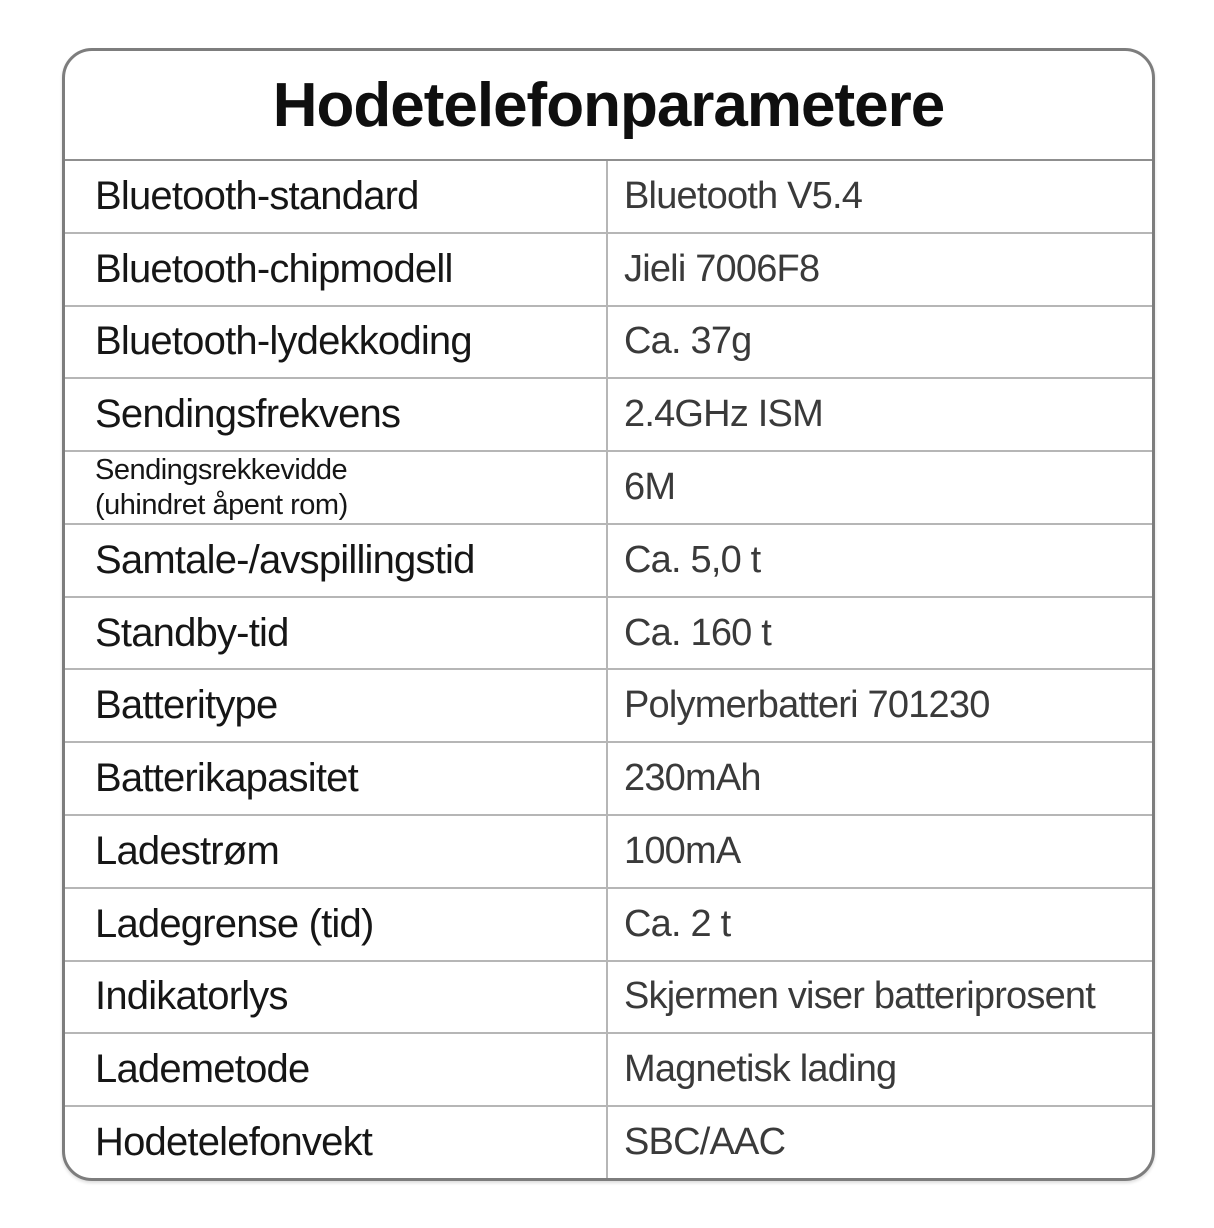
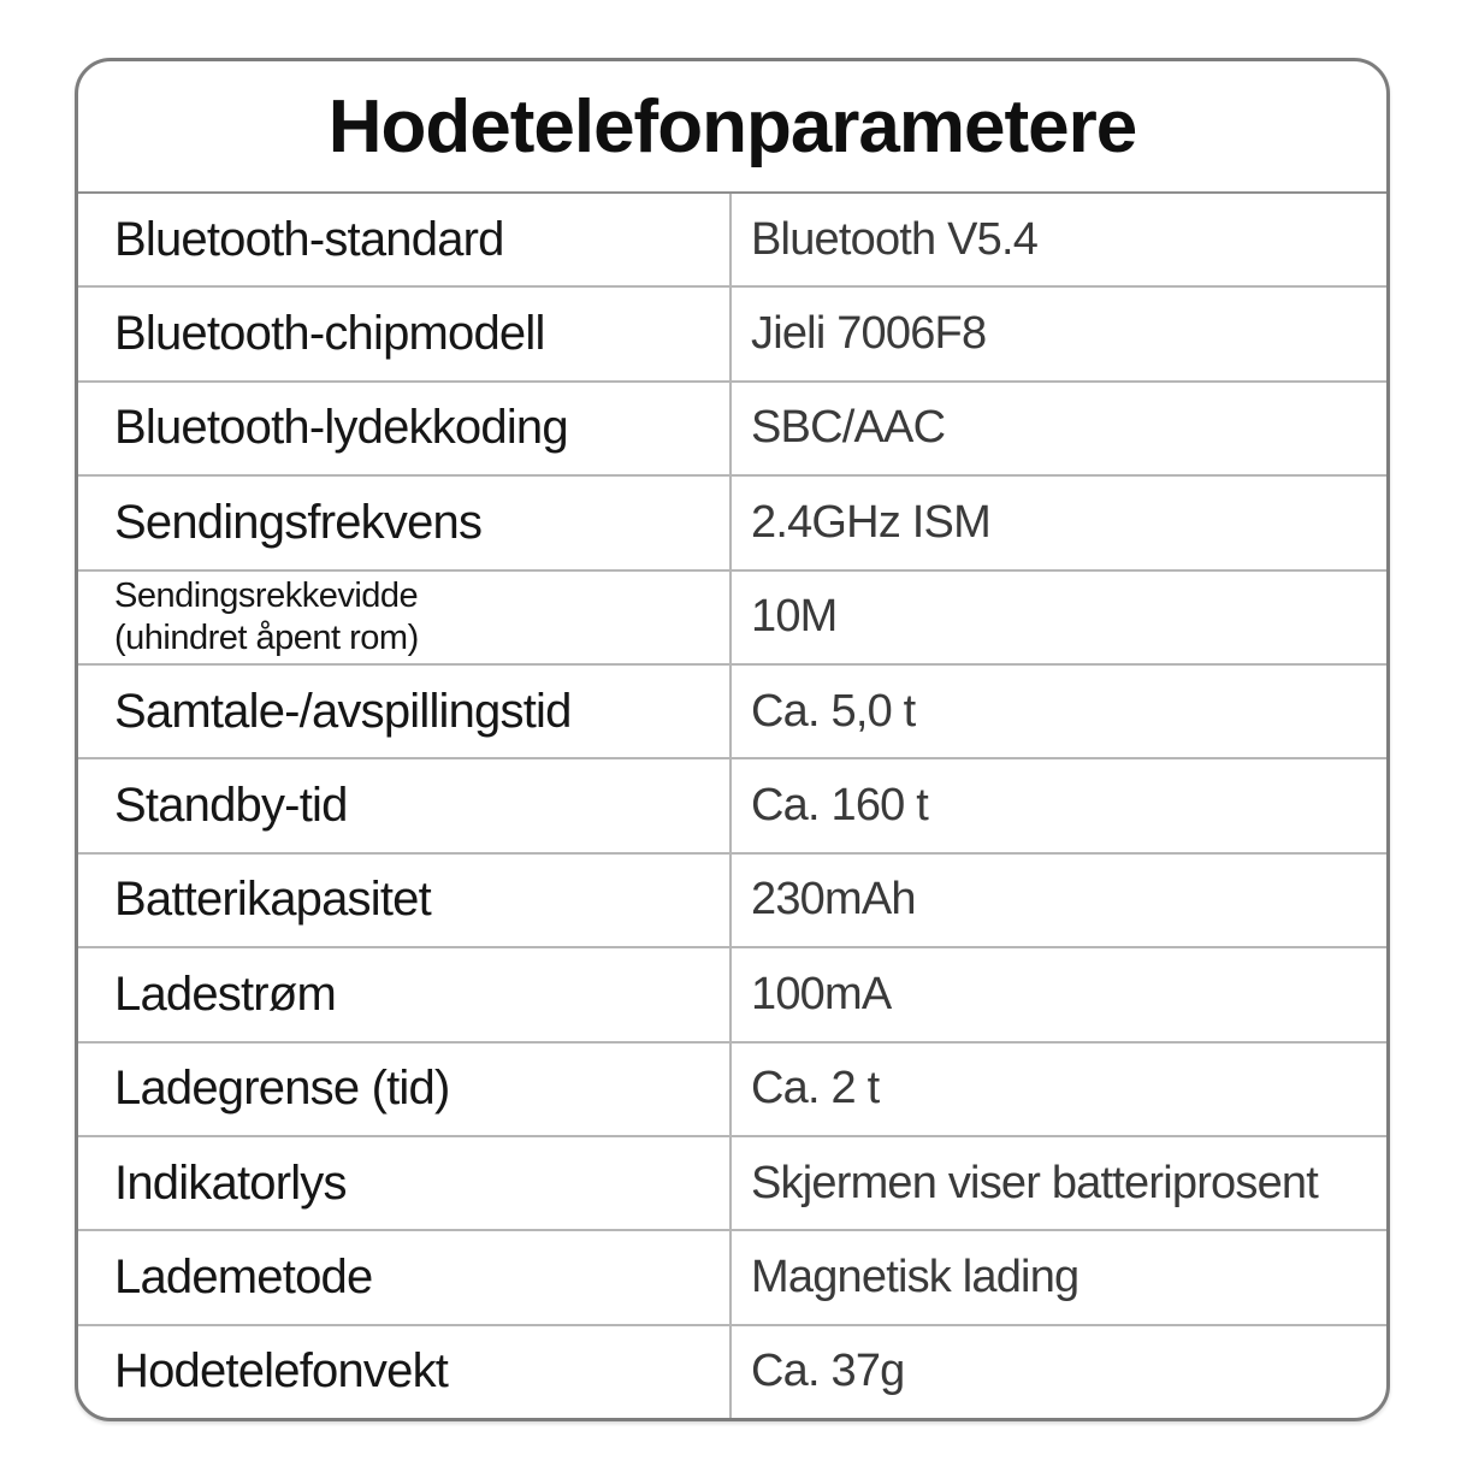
  Hodetelefonparametere
  Bluetooth-standard
  Bluetooth V5.4
  Bluetooth-chipmodell
  Jieli 7006F8
  Bluetooth-lydekkoding
- Ca. 37g
+ SBC/AAC
  Sendingsfrekvens
  2.4GHz ISM
  Sendingsrekkevidde
  (uhindret åpent rom)
- 6M
+ 10M
  Samtale-/avspillingstid
  Ca. 5,0 t
  Standby-tid
  Ca. 160 t
- Batteritype
- Polymerbatteri 701230
  Batterikapasitet
  230mAh
  Ladestrøm
  100mA
  Ladegrense (tid)
  Ca. 2 t
  Indikatorlys
  Skjermen viser batteriprosent
  Lademetode
  Magnetisk lading
  Hodetelefonvekt
- SBC/AAC
+ Ca. 37g
